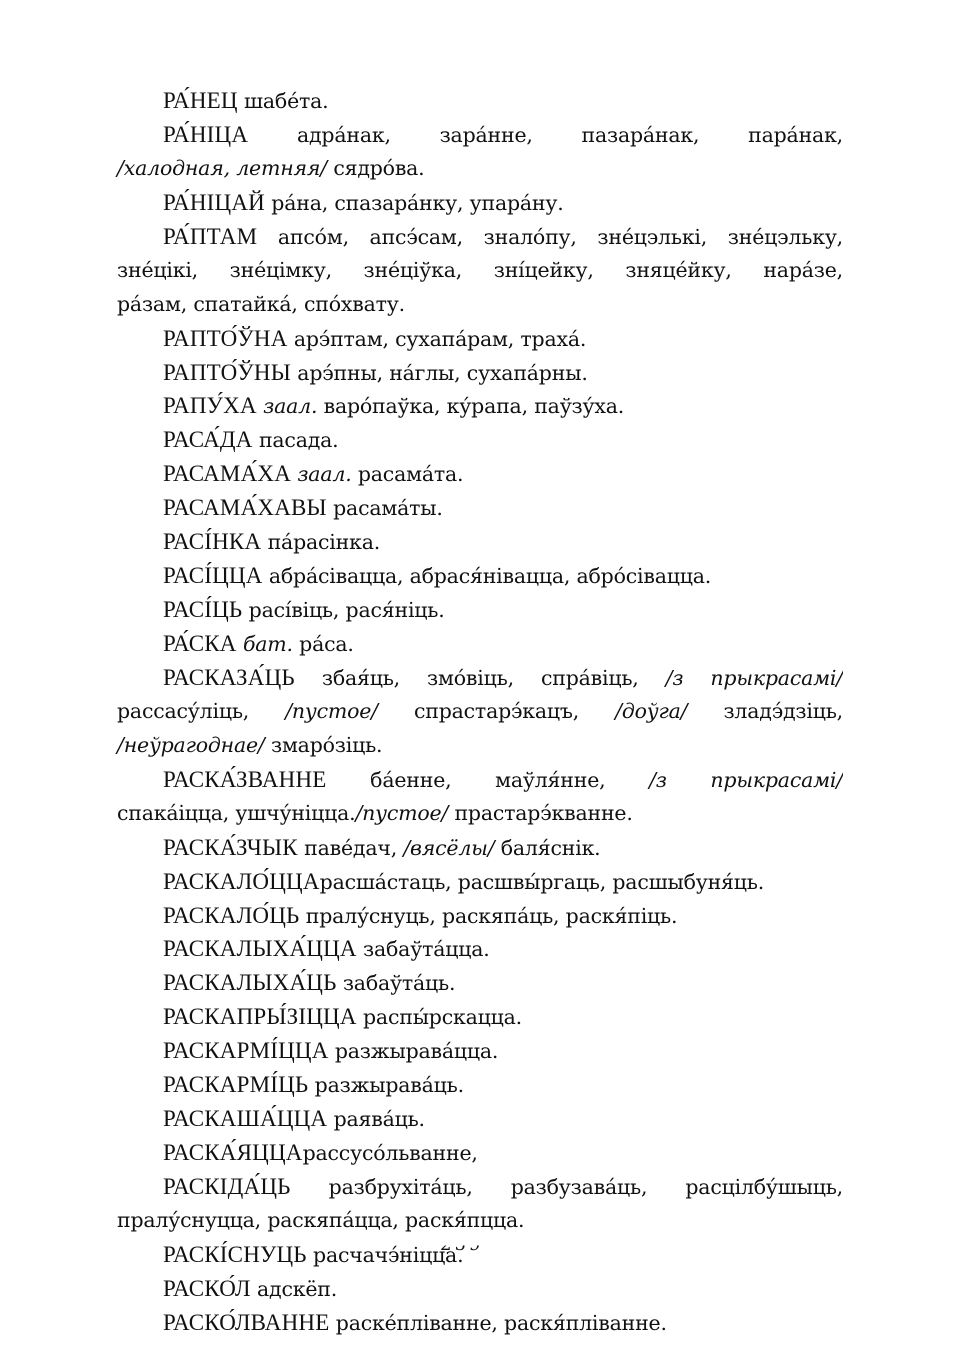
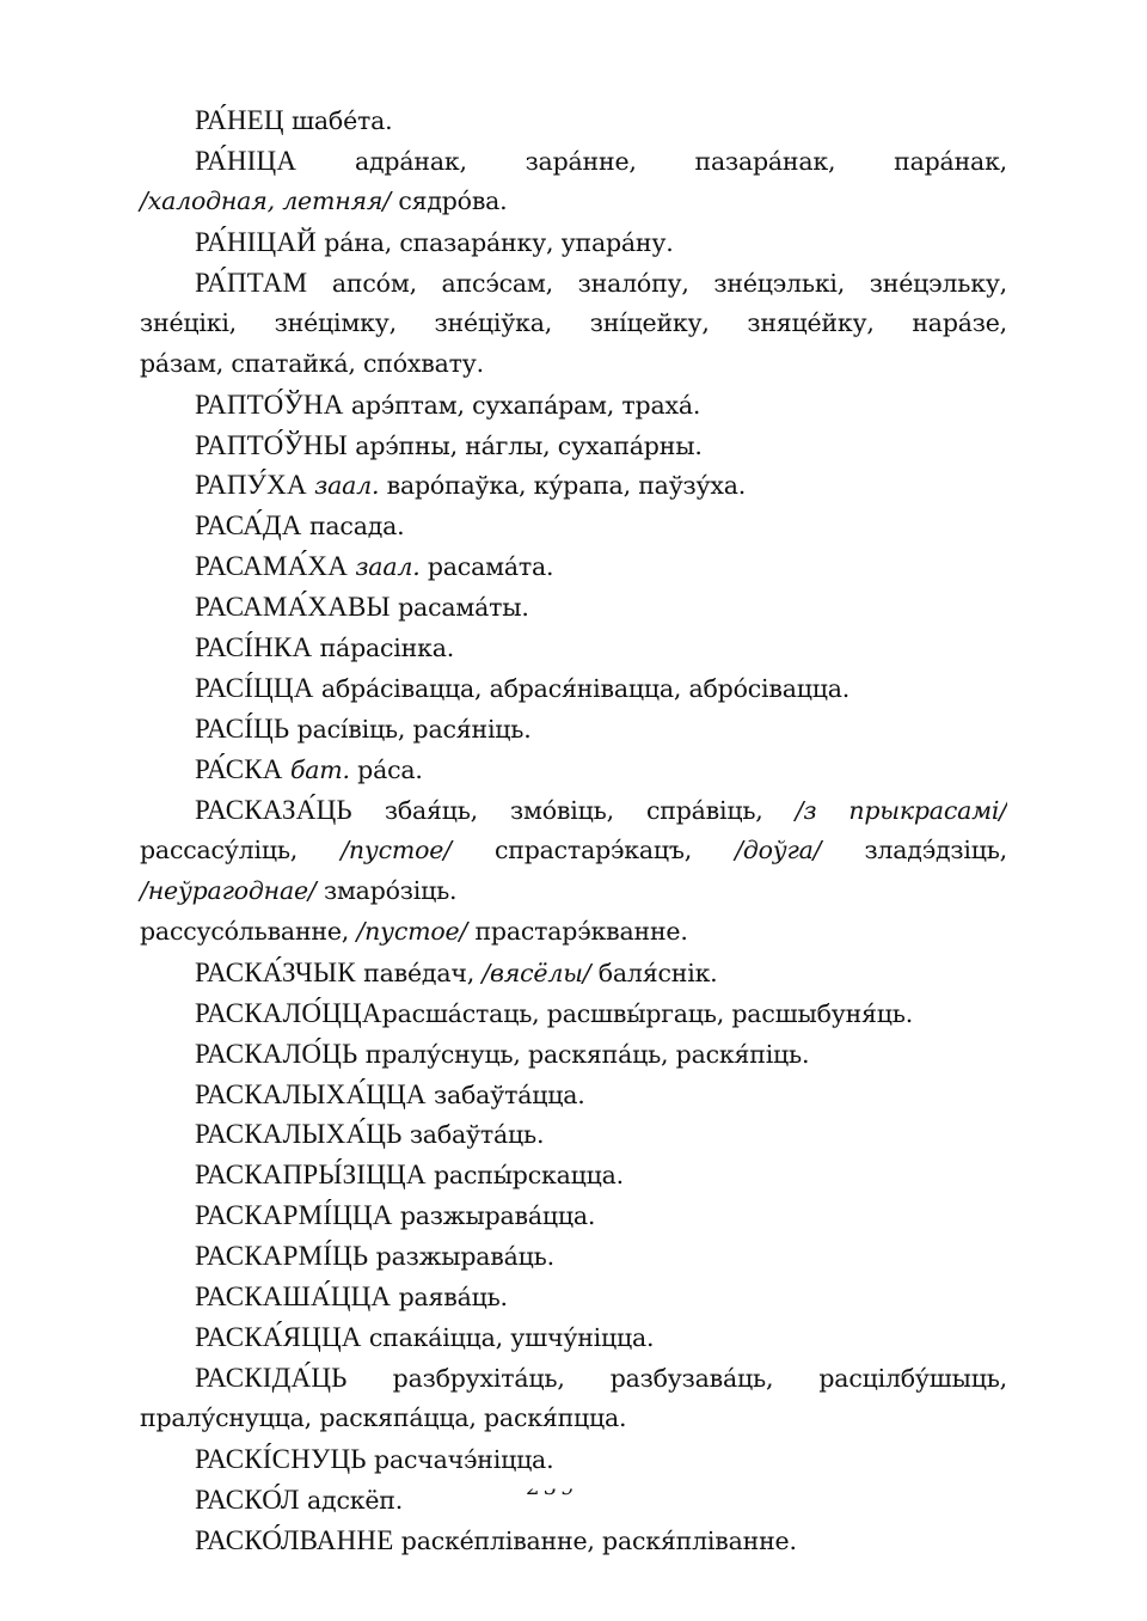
  РА́НЕЦ шабе́та.
  РА́НІЦА адра́нак, зара́нне, пазара́нак, пара́нак,
  /халодная, летняя/ сядро́ва.
  РА́НІЦАЙ ра́на, спазара́нку, упара́ну.
  РА́ПТАМ апсо́м, апсэ́сам, знало́пу, зне́цэлькі, зне́цэльку,
  зне́цікі, зне́цімку, зне́ціўка, зні́цейку, зняце́йку, нара́зе,
  ра́зам, спатайка́, спо́хвату.
  РАПТО́ЎНА арэ́птам, сухапа́рам, траха́.
  РАПТО́ЎНЫ арэ́пны, на́глы, сухапа́рны.
  РАПУ́ХА заал. варо́паўка, ку́рапа, паўзу́ха.
  РАСА́ДА пасада.
  РАСАМА́ХА заал. расама́та.
  РАСАМА́ХАВЫ расама́ты.
  РАСІ́НКА па́расінка.
  РАСІ́ЦЦА абра́сівацца, абрася́нівацца, абро́сівацца.
  РАСІ́ЦЬ расі́віць, рася́ніць.
  РА́СКА бат. ра́са.
  РАСКАЗА́ЦЬ збая́ць, змо́віць, спра́віць, /з прыкрасамі/
  рассасу́ліць, /пустое/ спрастарэ́кацъ, /доўга/ зладэ́дзіць,
  /неўрагоднае/ змаро́зіць.
- РАСКА́ЗВАННЕ ба́енне, маўля́нне, /з прыкрасамі/
- спака́іцца, ушчу́ніцца./пустое/ прастарэ́кванне.
+ рассусо́льванне, /пустое/ прастарэ́кванне.
  РАСКА́ЗЧЫК паве́дач, /вясёлы/ баля́снік.
  РАСКАЛО́ЦЦАрасша́стаць, расшвы́ргаць, расшыбуня́ць.
  РАСКАЛО́ЦЬ пралу́снуць, раскяпа́ць, раскя́піць.
  РАСКАЛЫХА́ЦЦА забаўта́цца.
  РАСКАЛЫХА́ЦЬ забаўта́ць.
  РАСКАПРЫ́ЗІЦЦА распы́рскацца.
  РАСКАРМІ́ЦЦА разжырава́цца.
  РАСКАРМІ́ЦЬ разжырава́ць.
  РАСКАША́ЦЦА раява́ць.
- РАСКА́ЯЦЦАрассусо́льванне,
+ РАСКА́ЯЦЦА спака́іцца, ушчу́ніцца.
  РАСКІДА́ЦЬ разбрухіта́ць, разбузава́ць, расцілбу́шыць,
  пралу́снуцца, раскяпа́цца, раскя́пцца.
  РАСКІ́СНУЦЬ расчачэ́ніцца.
  РАСКО́Л адскёп.
  РАСКО́ЛВАННЕ раске́пліванне, раскя́пліванне.
